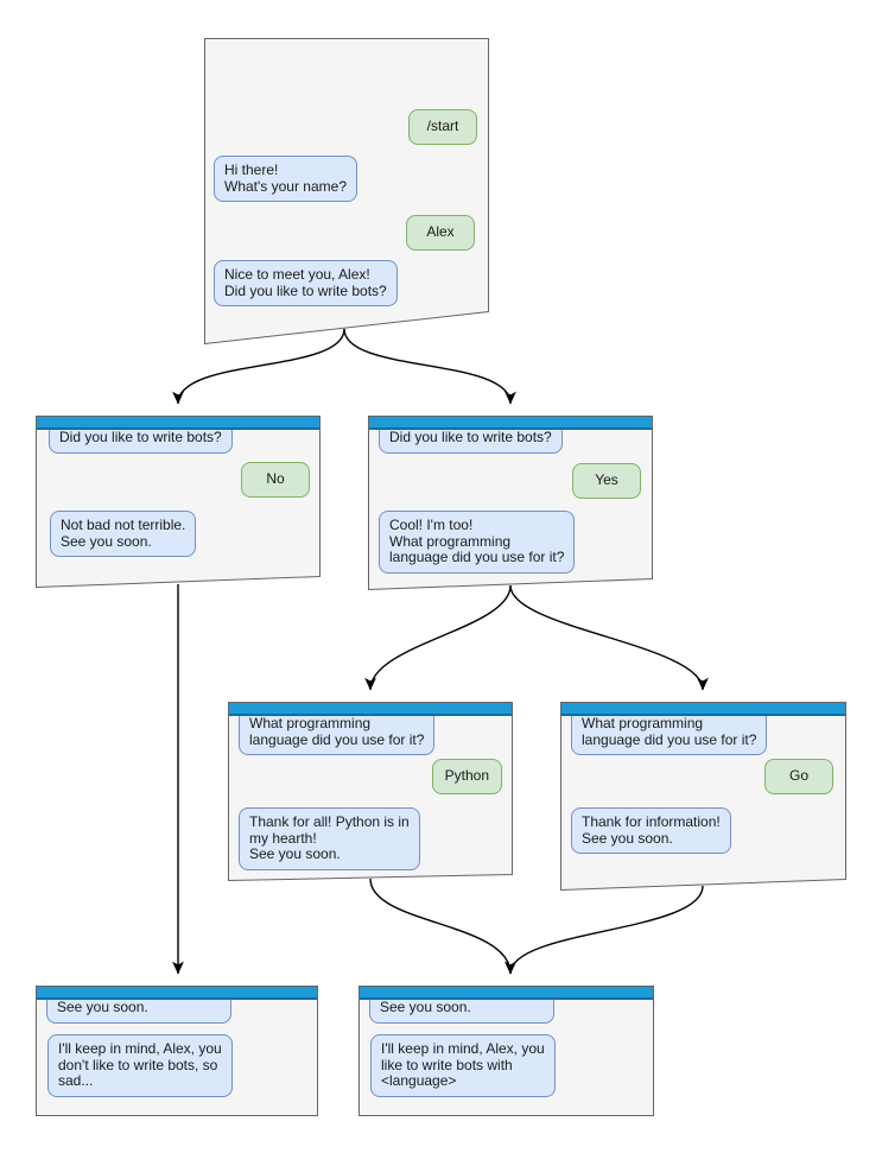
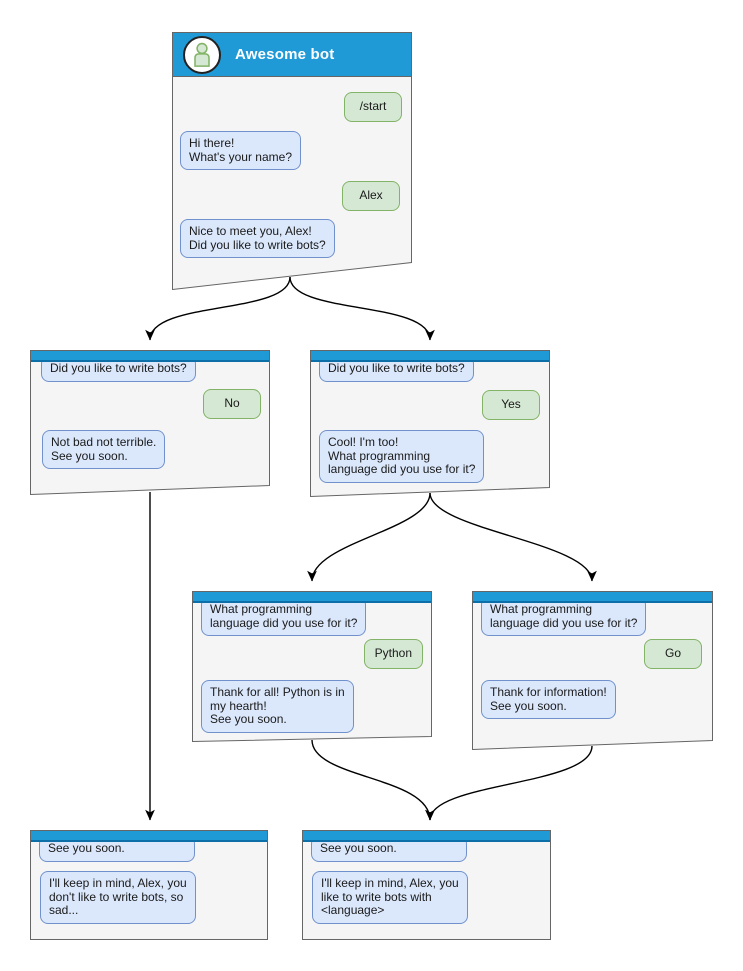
+ Awesome bot
  /start
  Hi there!
  What's your name?
  Alex
  Nice to meet you, Alex!
  Did you like to write bots?
  Did you like to write bots?
  No
  Not bad not terrible.
  See you soon.
  Did you like to write bots?
  Yes
  Cool! I'm too!
  What programming
  language did you use for it?
  What programming
  language did you use for it?
  Python
  Thank for all! Python is in
  my hearth!
  See you soon.
  What programming
  language did you use for it?
  Go
  Thank for information!
  See you soon.
  See you soon.
  I'll keep in mind, Alex, you
  don't like to write bots, so
  sad...
  See you soon.
  I'll keep in mind, Alex, you
  like to write bots with
  <language>
